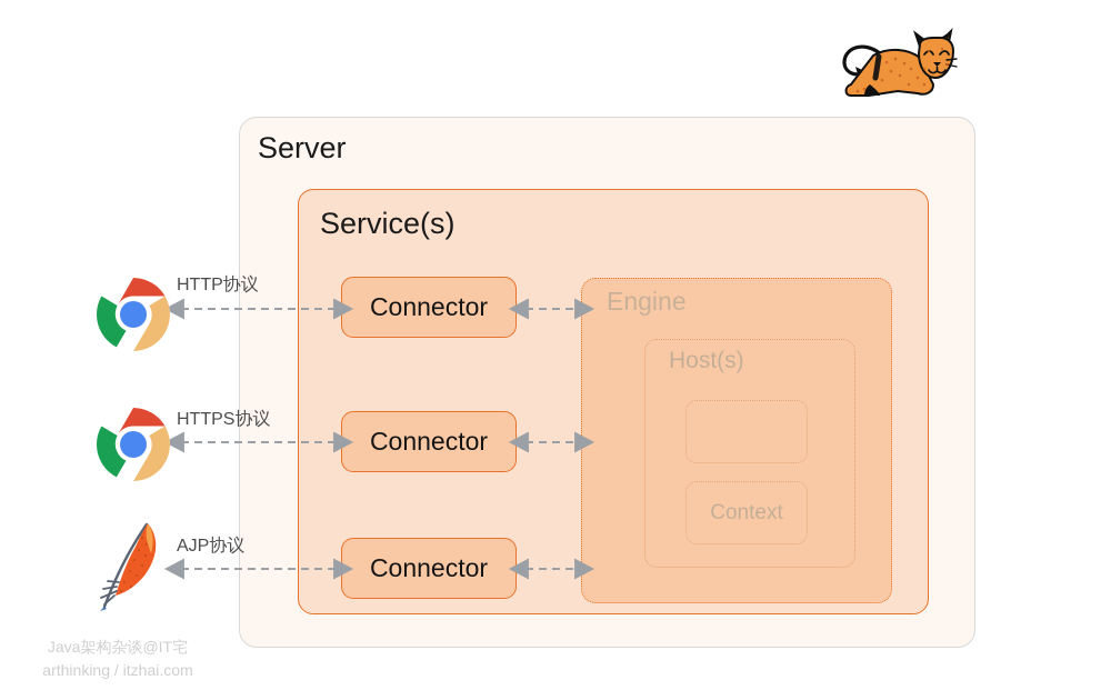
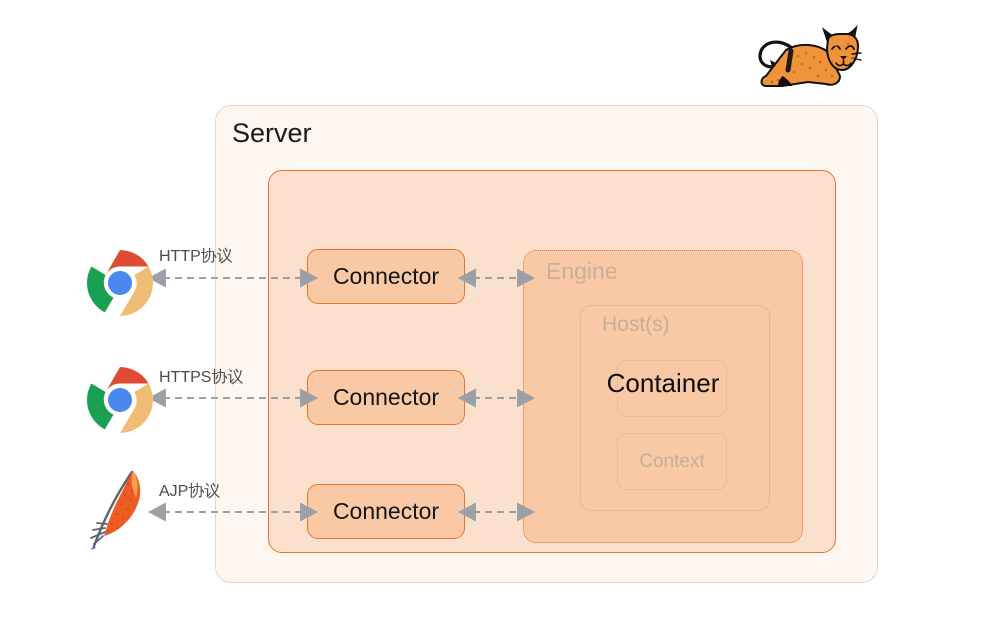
  Server
- Service(s)
  Engine
  Host(s)
  Context
+ Container
  Connector
  Connector
  Connector
  HTTP协议
  HTTPS协议
  AJP协议
- Java架构杂谈@IT宅
- arthinking / itzhai.com
